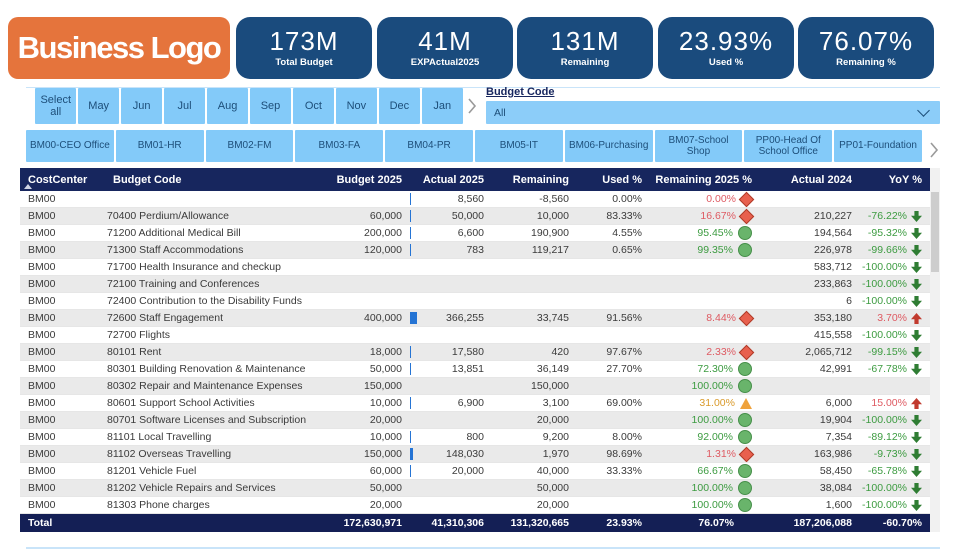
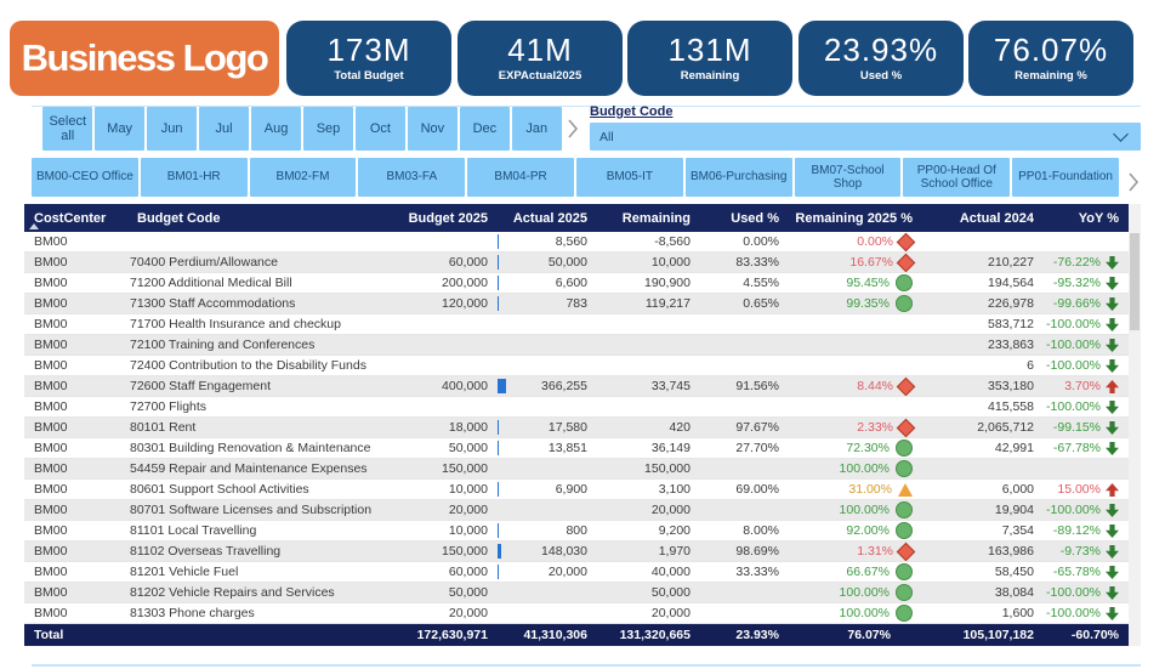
  Business Logo
  173M
  Total Budget
  41M
  EXPActual2025
  131M
  Remaining
  23.93%
  Used %
  76.07%
  Remaining %
  Select all
  May
  Jun
  Jul
  Aug
  Sep
  Oct
  Nov
  Dec
  Jan
  Budget Code
  All
  BM00-CEO Office
  BM01-HR
  BM02-FM
  BM03-FA
  BM04-PR
  BM05-IT
  BM06-Purchasing
  BM07-School Shop
  PP00-Head Of School Office
  PP01-Foundation
  CostCenter
  Budget Code
  Budget 2025
  Actual 2025
  Remaining
  Used %
  Remaining 2025 %
  Actual 2024
  YoY %
  BM00
  8,560
  -8,560
  0.00%
  0.00%
  BM00
  70400 Perdium/Allowance
  60,000
  50,000
  10,000
  83.33%
  16.67%
  210,227
  -76.22%
  BM00
  71200 Additional Medical Bill
  200,000
  6,600
  190,900
  4.55%
  95.45%
  194,564
  -95.32%
  BM00
  71300 Staff Accommodations
  120,000
  783
  119,217
  0.65%
  99.35%
  226,978
  -99.66%
  BM00
  71700 Health Insurance and checkup
  583,712
  -100.00%
  BM00
  72100 Training and Conferences
  233,863
  -100.00%
  BM00
  72400 Contribution to the Disability Funds
  6
  -100.00%
  BM00
  72600 Staff Engagement
  400,000
  366,255
  33,745
  91.56%
  8.44%
  353,180
  3.70%
  BM00
  72700 Flights
  415,558
  -100.00%
  BM00
  80101 Rent
  18,000
  17,580
  420
  97.67%
  2.33%
  2,065,712
  -99.15%
  BM00
  80301 Building Renovation & Maintenance
  50,000
  13,851
  36,149
  27.70%
  72.30%
  42,991
  -67.78%
  BM00
- 80302 Repair and Maintenance Expenses
+ 54459 Repair and Maintenance Expenses
  150,000
  150,000
  100.00%
  BM00
  80601 Support School Activities
  10,000
  6,900
  3,100
  69.00%
  31.00%
  6,000
  15.00%
  BM00
  80701 Software Licenses and Subscription
  20,000
  20,000
  100.00%
  19,904
  -100.00%
  BM00
  81101 Local Travelling
  10,000
  800
  9,200
  8.00%
  92.00%
  7,354
  -89.12%
  BM00
  81102 Overseas Travelling
  150,000
  148,030
  1,970
  98.69%
  1.31%
  163,986
  -9.73%
  BM00
  81201 Vehicle Fuel
  60,000
  20,000
  40,000
  33.33%
  66.67%
  58,450
  -65.78%
  BM00
  81202 Vehicle Repairs and Services
  50,000
  50,000
  100.00%
  38,084
  -100.00%
  BM00
  81303 Phone charges
  20,000
  20,000
  100.00%
  1,600
  -100.00%
  Total
  172,630,971
  41,310,306
  131,320,665
  23.93%
  76.07%
- 187,206,088
+ 105,107,182
  -60.70%
